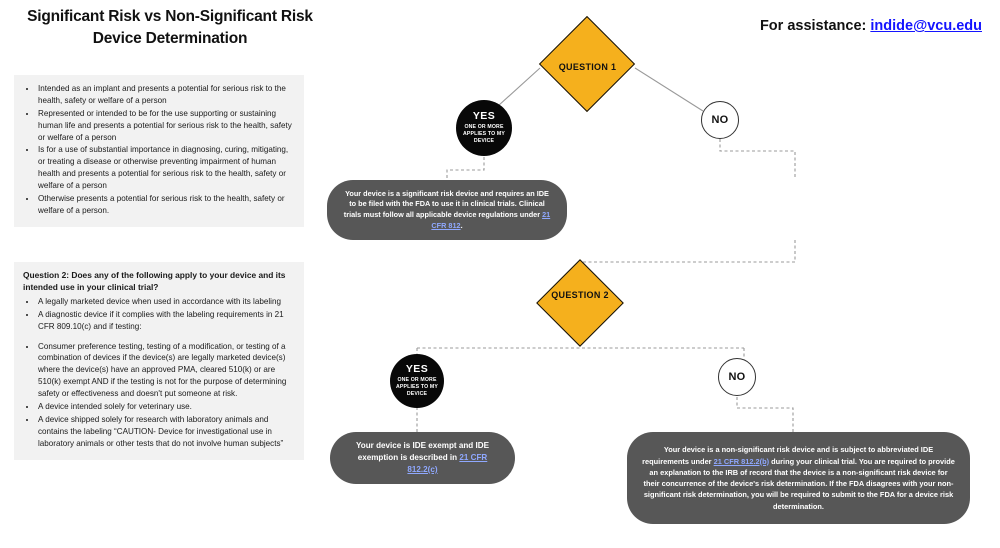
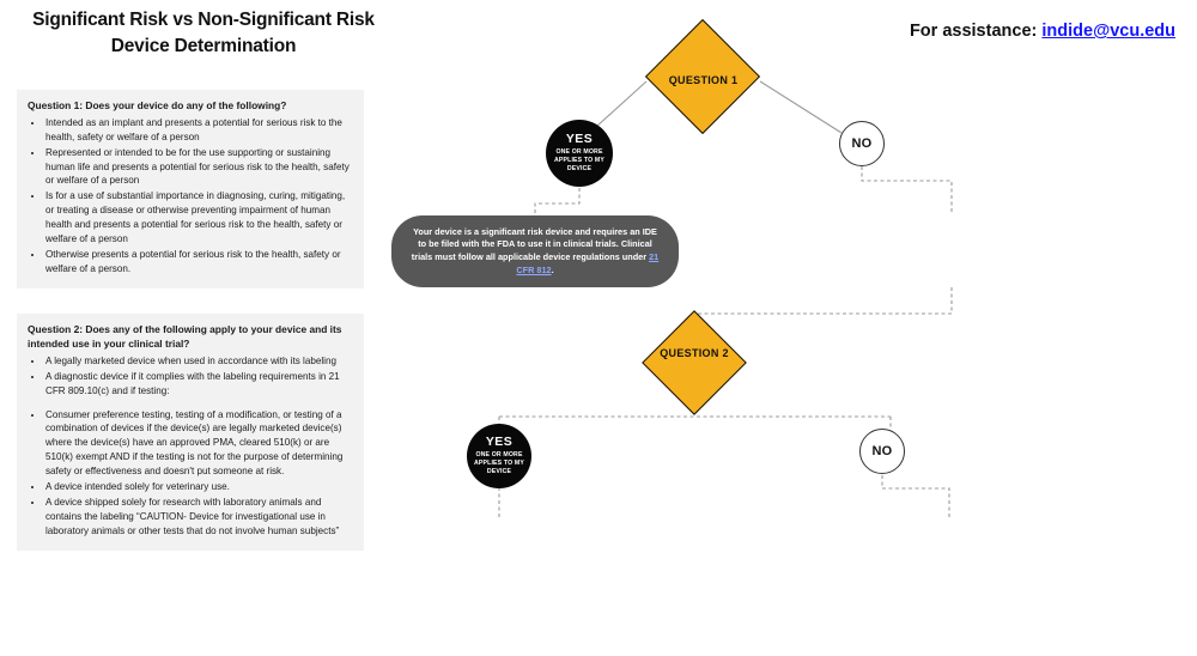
  Significant Risk vs Non-Significant Risk Device Determination
  For assistance: indide@vcu.edu
+ Question 1: Does your device do any of the following?
  Intended as an implant and presents a potential for serious risk to the health, safety or welfare of a person
  Represented or intended to be for the use supporting or sustaining human life and presents a potential for serious risk to the health, safety or welfare of a person
  Is for a use of substantial importance in diagnosing, curing, mitigating, or treating a disease or otherwise preventing impairment of human health and presents a potential for serious risk to the health, safety or welfare of a person
  Otherwise presents a potential for serious risk to the health, safety or welfare of a person.
  Question 2: Does any of the following apply to your device and its intended use in your clinical trial?
  A legally marketed device when used in accordance with its labeling
  A diagnostic device if it complies with the labeling requirements in 21 CFR 809.10(c) and if testing:
  Consumer preference testing, testing of a modification, or testing of a combination of devices if the device(s) are legally marketed device(s) where the device(s) have an approved PMA, cleared 510(k) or are 510(k) exempt AND if the testing is not for the purpose of determining safety or effectiveness and doesn't put someone at risk.
  A device intended solely for veterinary use.
  A device shipped solely for research with laboratory animals and contains the labeling “CAUTION- Device for investigational use in laboratory animals or other tests that do not involve human subjects”
  QUESTION 1
  YES
  NO
  Your device is a significant risk device and requires an IDE to be filed with the FDA to use it in clinical trials. Clinical trials must follow all applicable device regulations under 21 CFR 812.
  QUESTION 2
  YES
  NO
- Your device is IDE exempt and IDE exemption is described in 21 CFR 812.2(c)
- Your device is a non-significant risk device and is subject to abbreviated IDE requirements under 21 CFR 812.2(b) during your clinical trial. You are required to provide an explanation to the IRB of record that the device is a non-significant risk device for their concurrence of the device's risk determination. If the FDA disagrees with your non-significant risk determination, you will be required to submit to the FDA for a device risk determination.
